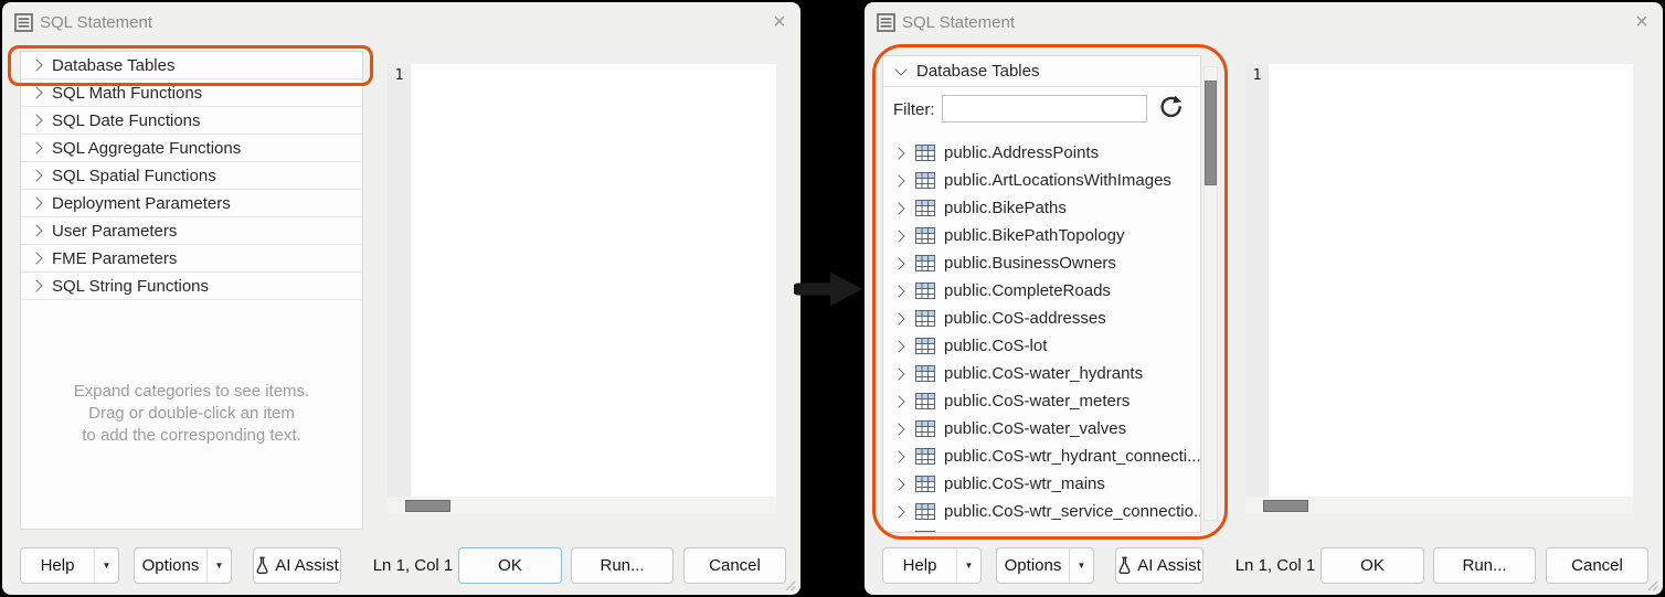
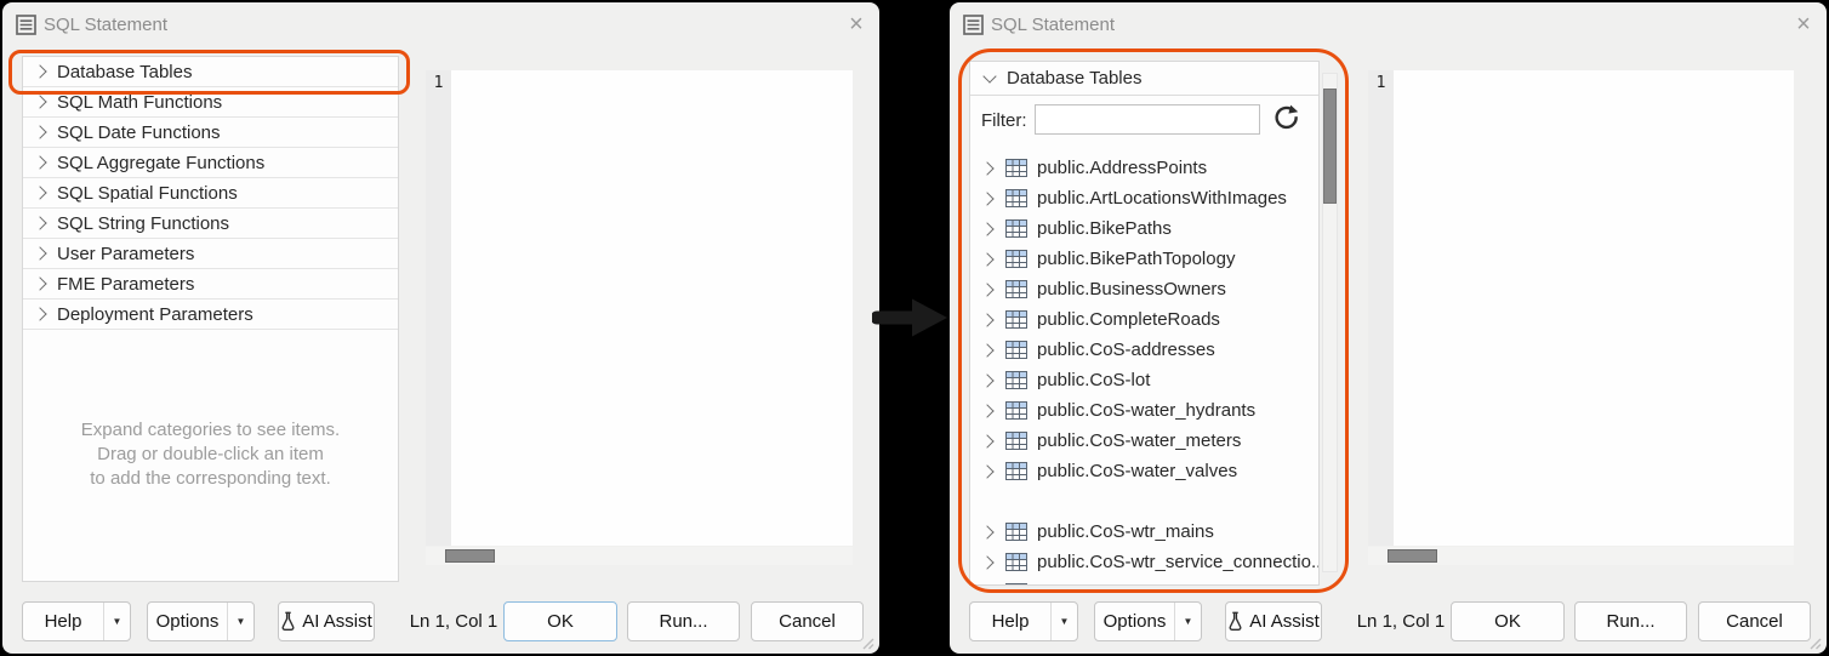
  SQL Statement
  ×
  Database Tables
  SQL Math Functions
  SQL Date Functions
  SQL Aggregate Functions
  SQL Spatial Functions
- Deployment Parameters
+ SQL String Functions
  User Parameters
  FME Parameters
- SQL String Functions
+ Deployment Parameters
  Expand categories to see items.
  Drag or double-click an item
  to add the corresponding text.
  1
  Help
  ▼
  Options
  ▼
  AI Assist
  Ln 1, Col 1
  OK
  Run...
  Cancel
  SQL Statement
  ×
  Database Tables
  Filter:
  public.AddressPoints
  public.ArtLocationsWithImages
  public.BikePaths
  public.BikePathTopology
  public.BusinessOwners
  public.CompleteRoads
  public.CoS-addresses
  public.CoS-lot
  public.CoS-water_hydrants
  public.CoS-water_meters
  public.CoS-water_valves
- public.CoS-wtr_hydrant_connecti...
  public.CoS-wtr_mains
  public.CoS-wtr_service_connectio.
  1
  Help
  ▼
  Options
  ▼
  AI Assist
  Ln 1, Col 1
  OK
  Run...
  Cancel
